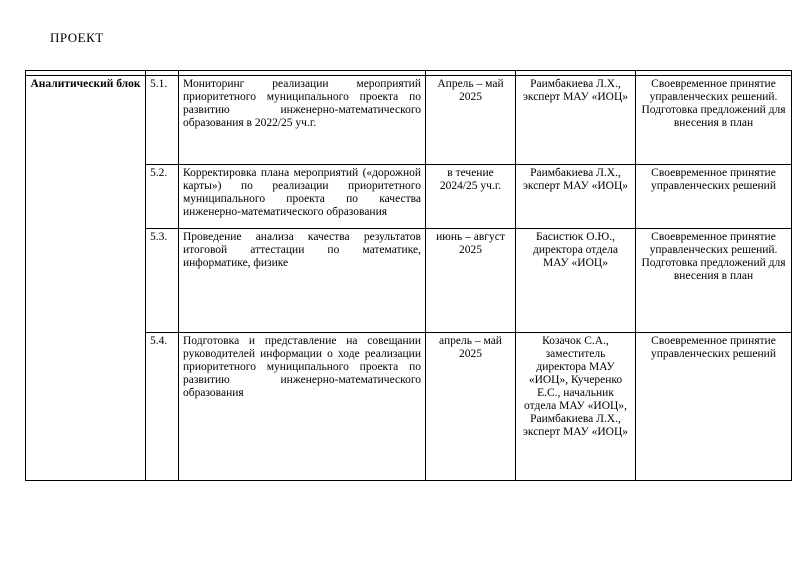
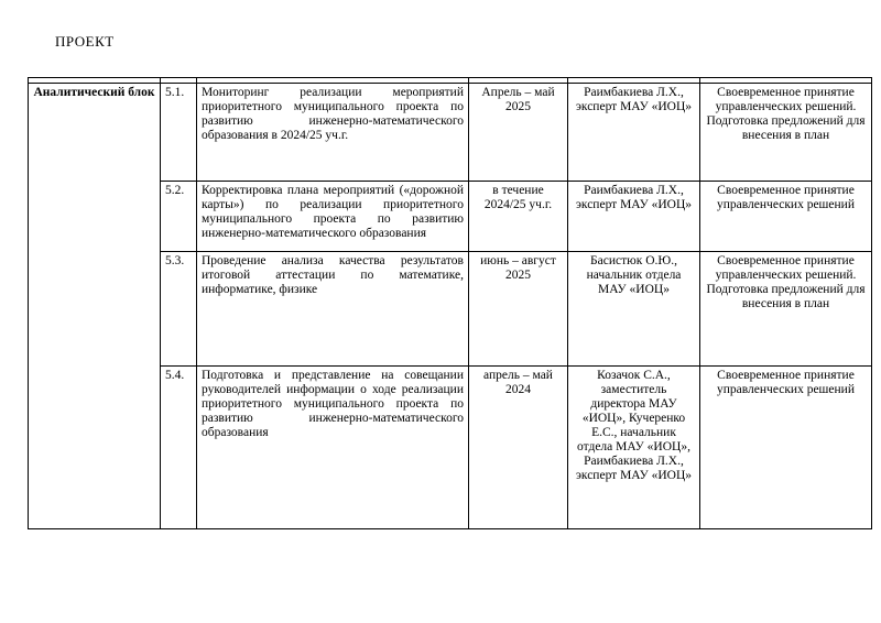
  ПРОЕКТ
- Аналитический блок	5.1.	Мониторинг реализации мероприятий приоритетного муниципального проекта по развитию инженерно-математического образования в 2022/25 уч.г.	Апрель – май 2025	Раимбакиева Л.Х., эксперт МАУ «ИОЦ»	Своевременное принятие управленческих решений. Подготовка предложений для внесения в план
+ Аналитический блок	5.1.	Мониторинг реализации мероприятий приоритетного муниципального проекта по развитию инженерно-математического образования в 2024/25 уч.г.	Апрель – май 2025	Раимбакиева Л.Х., эксперт МАУ «ИОЦ»	Своевременное принятие управленческих решений. Подготовка предложений для внесения в план
- 5.2.	Корректировка плана мероприятий («дорожной карты») по реализации приоритетного муниципального проекта по качества инженерно-математического образования	в течение 2024/25 уч.г.	Раимбакиева Л.Х., эксперт МАУ «ИОЦ»	Своевременное принятие управленческих решений
+ 5.2.	Корректировка плана мероприятий («дорожной карты») по реализации приоритетного муниципального проекта по развитию инженерно-математического образования	в течение 2024/25 уч.г.	Раимбакиева Л.Х., эксперт МАУ «ИОЦ»	Своевременное принятие управленческих решений
- 5.3.	Проведение анализа качества результатов итоговой аттестации по математике, информатике, физике	июнь – август 2025	Басистюк О.Ю., директора отдела МАУ «ИОЦ»	Своевременное принятие управленческих решений. Подготовка предложений для внесения в план
+ 5.3.	Проведение анализа качества результатов итоговой аттестации по математике, информатике, физике	июнь – август 2025	Басистюк О.Ю., начальник отдела МАУ «ИОЦ»	Своевременное принятие управленческих решений. Подготовка предложений для внесения в план
- 5.4.	Подготовка и представление на совещании руководителей информации о ходе реализации приоритетного муниципального проекта по развитию инженерно-математического образования	апрель – май 2025	Козачок С.А., заместитель директора МАУ «ИОЦ», Кучеренко Е.С., начальник отдела МАУ «ИОЦ», Раимбакиева Л.Х., эксперт МАУ «ИОЦ»	Своевременное принятие управленческих решений
+ 5.4.	Подготовка и представление на совещании руководителей информации о ходе реализации приоритетного муниципального проекта по развитию инженерно-математического образования	апрель – май 2024	Козачок С.А., заместитель директора МАУ «ИОЦ», Кучеренко Е.С., начальник отдела МАУ «ИОЦ», Раимбакиева Л.Х., эксперт МАУ «ИОЦ»	Своевременное принятие управленческих решений
